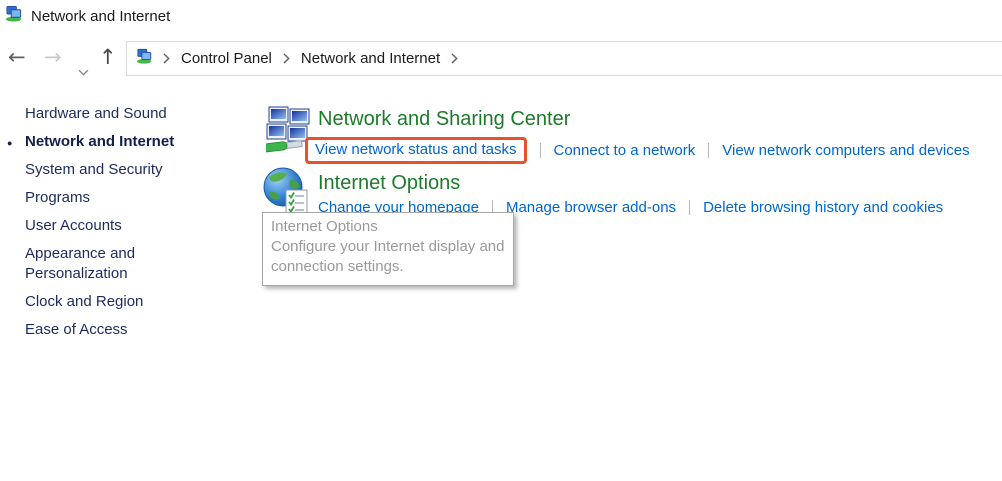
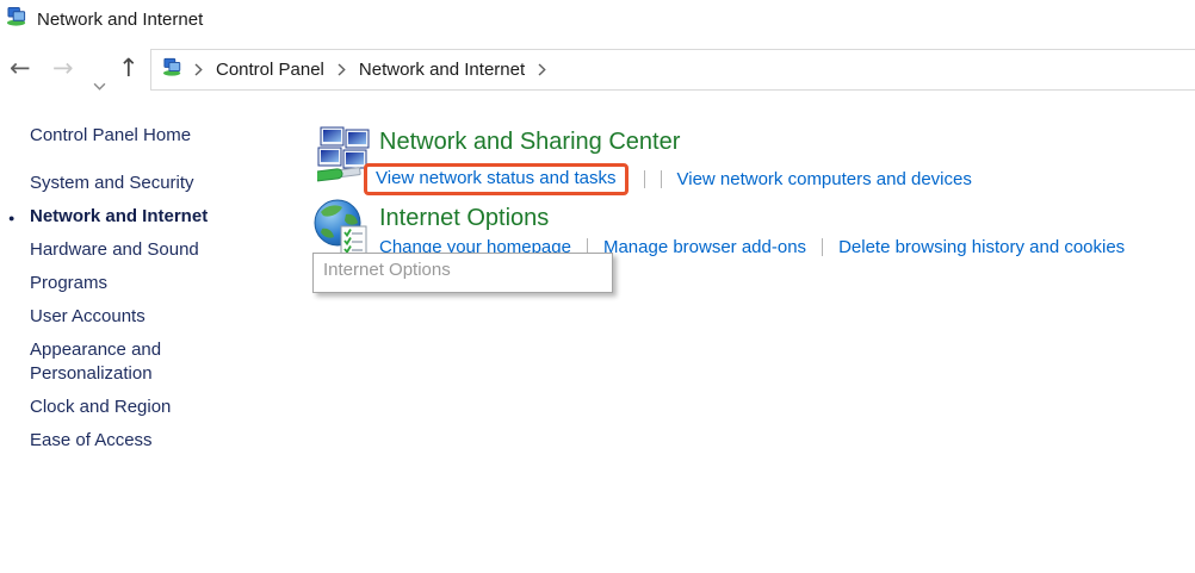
  Network and Internet
  ←
  →
  ↑
  Control Panel
  Network and Internet
+ Control Panel Home
- Hardware and Sound
+ System and Security
  Network and Internet
- System and Security
+ Hardware and Sound
  Programs
  User Accounts
  Appearance and Personalization
  Clock and Region
  Ease of Access
  Network and Sharing Center
  View network status and tasks
- Connect to a network
  View network computers and devices
  Internet Options
  Change your homepage
  Manage browser add-ons
  Delete browsing history and cookies
  Internet Options
- Configure your Internet display and connection settings.
